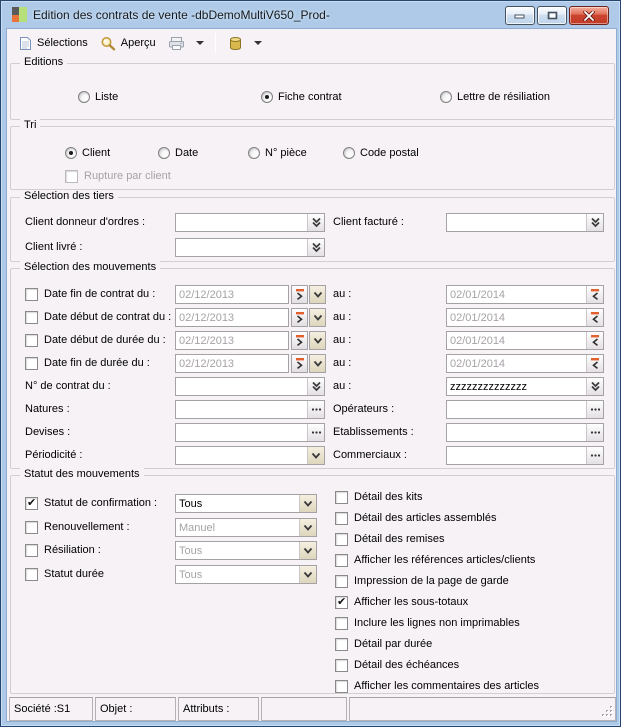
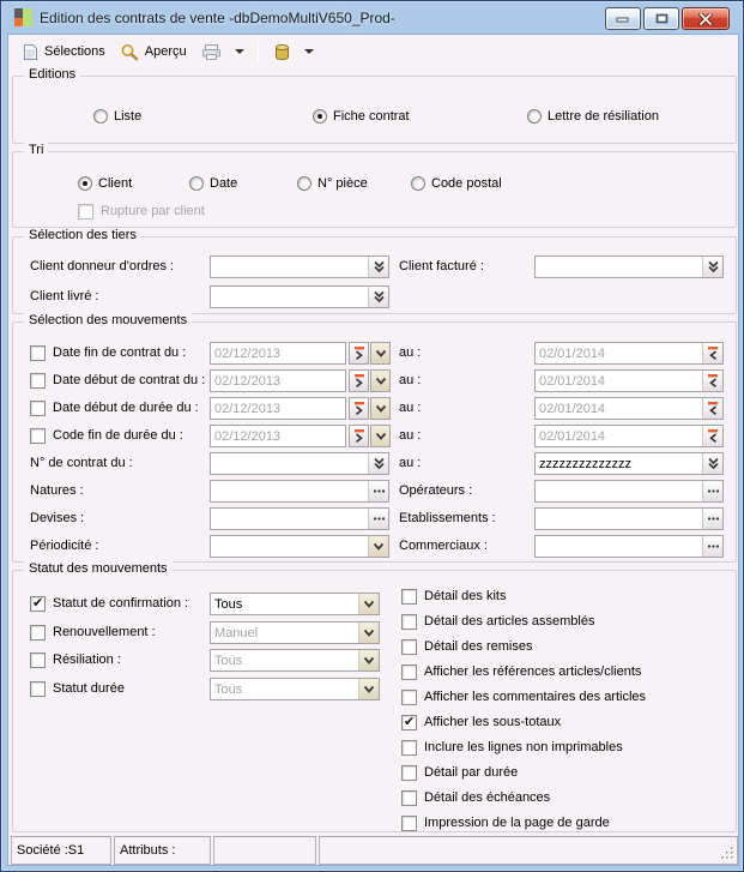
  Edition des contrats de vente -dbDemoMultiV650_Prod-
  Sélections
  Aperçu
  Editions
  Liste
  Fiche contrat
  Lettre de résiliation
  Tri
  Client
  Date
  N° pièce
  Code postal
  Rupture par client
  Sélection des tiers
  Client donneur d'ordres :
  Client facturé :
  Client livré :
  Sélection des mouvements
  Date fin de contrat du :
  02/12/2013
  au :
  02/01/2014
  Date début de contrat du :
  02/12/2013
  au :
  02/01/2014
  Date début de durée du :
  02/12/2013
  au :
  02/01/2014
- Date fin de durée du :
+ Code fin de durée du :
  02/12/2013
  au :
  02/01/2014
  N° de contrat du :
  au :
  zzzzzzzzzzzzzz
  Natures :
  Opérateurs :
  Devises :
  Etablissements :
  Périodicité :
  Commerciaux :
  Statut des mouvements
  Statut de confirmation :
  Tous
  Renouvellement :
  Manuel
  Résiliation :
  Tous
  Statut durée
  Tous
  Détail des kits
  Détail des articles assemblés
  Détail des remises
  Afficher les références articles/clients
- Impression de la page de garde
+ Afficher les commentaires des articles
  Afficher les sous-totaux
  Inclure les lignes non imprimables
  Détail par durée
  Détail des échéances
- Afficher les commentaires des articles
+ Impression de la page de garde
  Société :S1
- Objet :
  Attributs :
